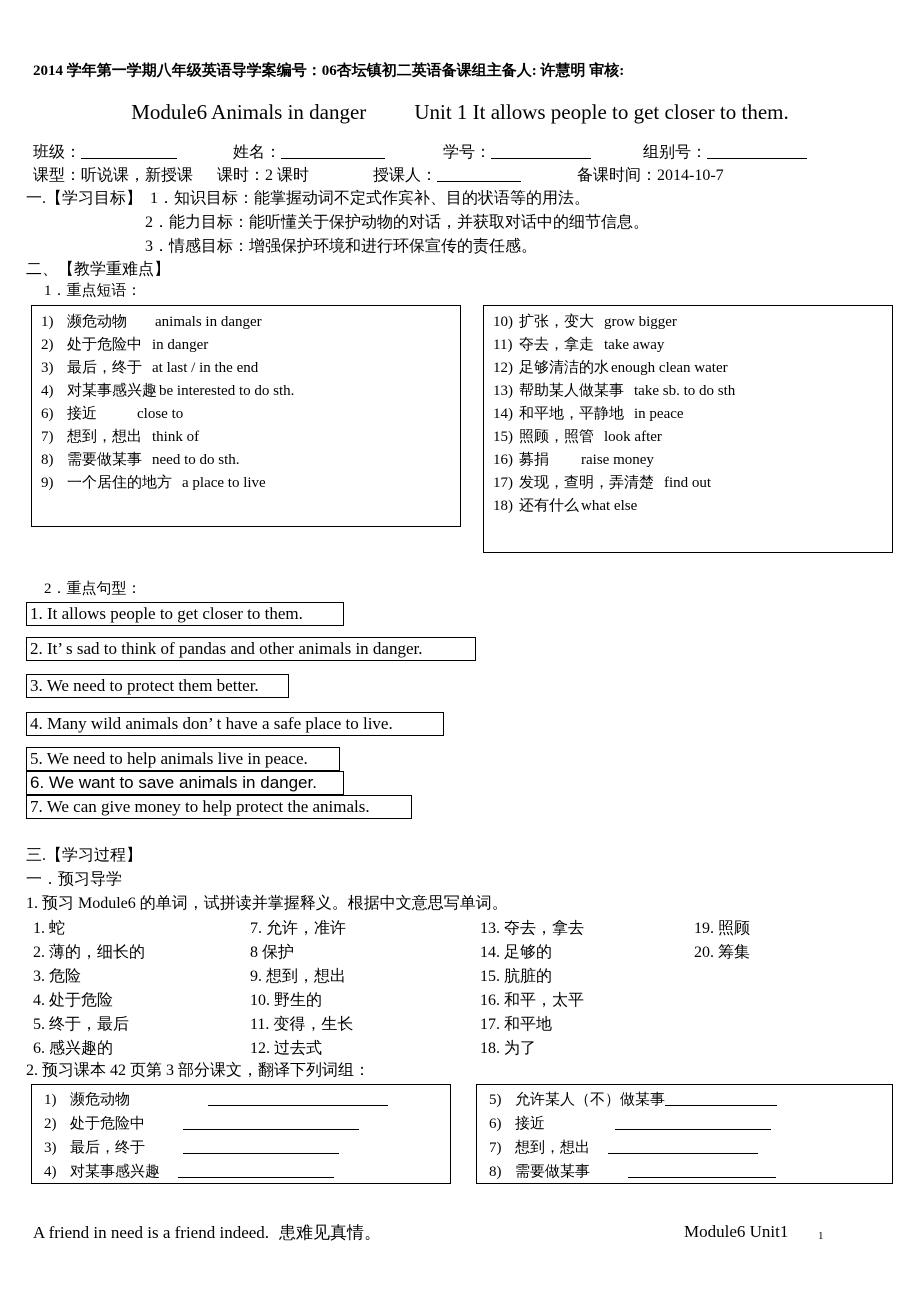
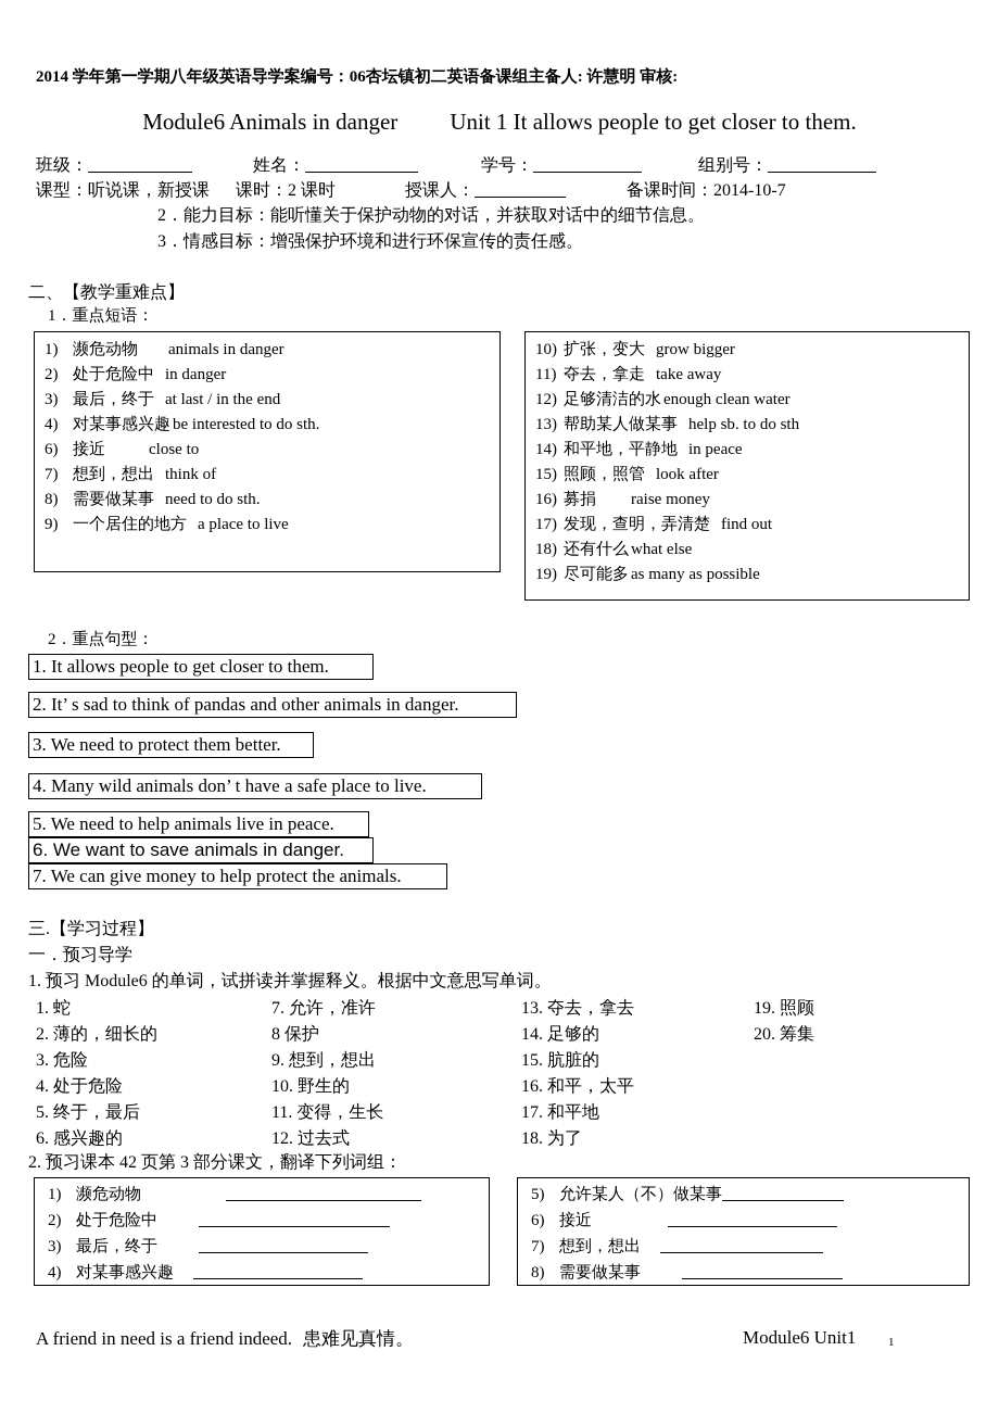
  2014 学年第一学期八年级英语导学案编号：06杏坛镇初二英语备课组主备人: 许慧明 审核:
  Module6 Animals in danger Unit 1 It allows people to get closer to them.
  班级： 姓名： 学号： 组别号：
  课型：听说课，新授课 课时：2 课时 授课人： 备课时间：2014-10-7
- 一.【学习目标】 1．知识目标：能掌握动词不定式作宾补、目的状语等的用法。
  2．能力目标：能听懂关于保护动物的对话，并获取对话中的细节信息。
  3．情感目标：增强保护环境和进行环保宣传的责任感。
  二、【教学重难点】
  1．重点短语：
  1) 濒危动物 animals in danger
  2) 处于危险中 in danger
  3) 最后，终于 at last / in the end
  4) 对某事感兴趣 be interested to do sth.
  6) 接近 close to
  7) 想到，想出 think of
  8) 需要做某事 need to do sth.
  9) 一个居住的地方 a place to live
  10) 扩张，变大 grow bigger
  11) 夺去，拿走 take away
  12) 足够清洁的水 enough clean water
- 13) 帮助某人做某事 take sb. to do sth
+ 13) 帮助某人做某事 help sb. to do sth
  14) 和平地，平静地 in peace
  15) 照顾，照管 look after
  16) 募捐 raise money
  17) 发现，查明，弄清楚 find out
  18) 还有什么 what else
+ 19) 尽可能多 as many as possible
  2．重点句型：
  1. It allows people to get closer to them.
  2. It’ s sad to think of pandas and other animals in danger.
  3. We need to protect them better.
  4. Many wild animals don’ t have a safe place to live.
  5. We need to help animals live in peace.
  6. We want to save animals in danger.
  7. We can give money to help protect the animals.
  三.【学习过程】
  一．预习导学
  1. 预习 Module6 的单词，试拼读并掌握释义。根据中文意思写单词。
  1. 蛇
  2. 薄的，细长的
  3. 危险
  4. 处于危险
  5. 终于，最后
  6. 感兴趣的
  7. 允许，准许
  8 保护
  9. 想到，想出
  10. 野生的
  11. 变得，生长
  12. 过去式
  13. 夺去，拿去
  14. 足够的
  15. 肮脏的
  16. 和平，太平
  17. 和平地
  18. 为了
  19. 照顾
  20. 筹集
  2. 预习课本 42 页第 3 部分课文，翻译下列词组：
  1) 濒危动物
  2) 处于危险中
  3) 最后，终于
  4) 对某事感兴趣
  5) 允许某人（不）做某事
  6) 接近
  7) 想到，想出
  8) 需要做某事
  A friend in need is a friend indeed. 患难见真情。
  Module6 Unit1
  1
